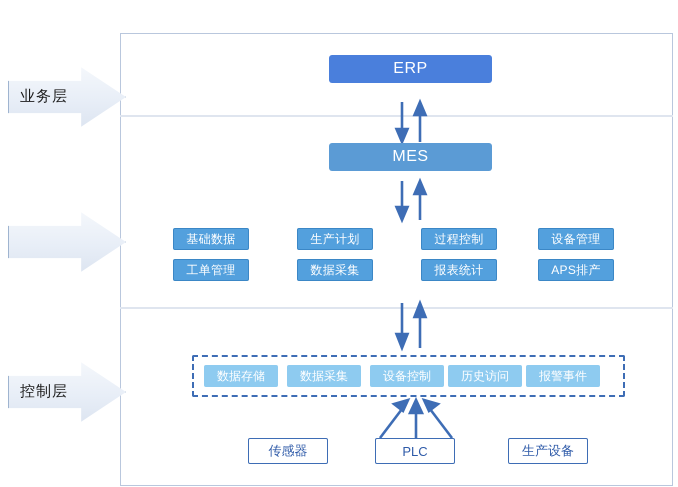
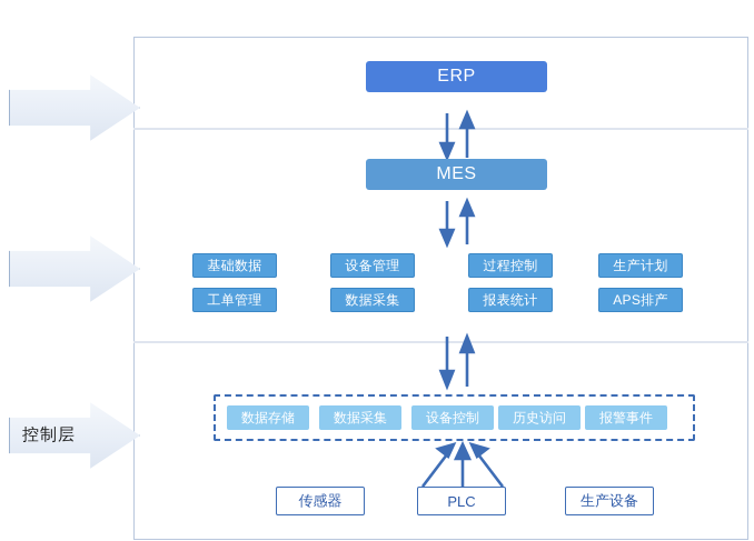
- 业务层
  控制层
  ERP
  MES
  基础数据
- 生产计划
+ 设备管理
  过程控制
- 设备管理
+ 生产计划
  工单管理
  数据采集
  报表统计
  APS排产
  数据存储
  数据采集
  设备控制
  历史访问
  报警事件
  传感器
  PLC
  生产设备
